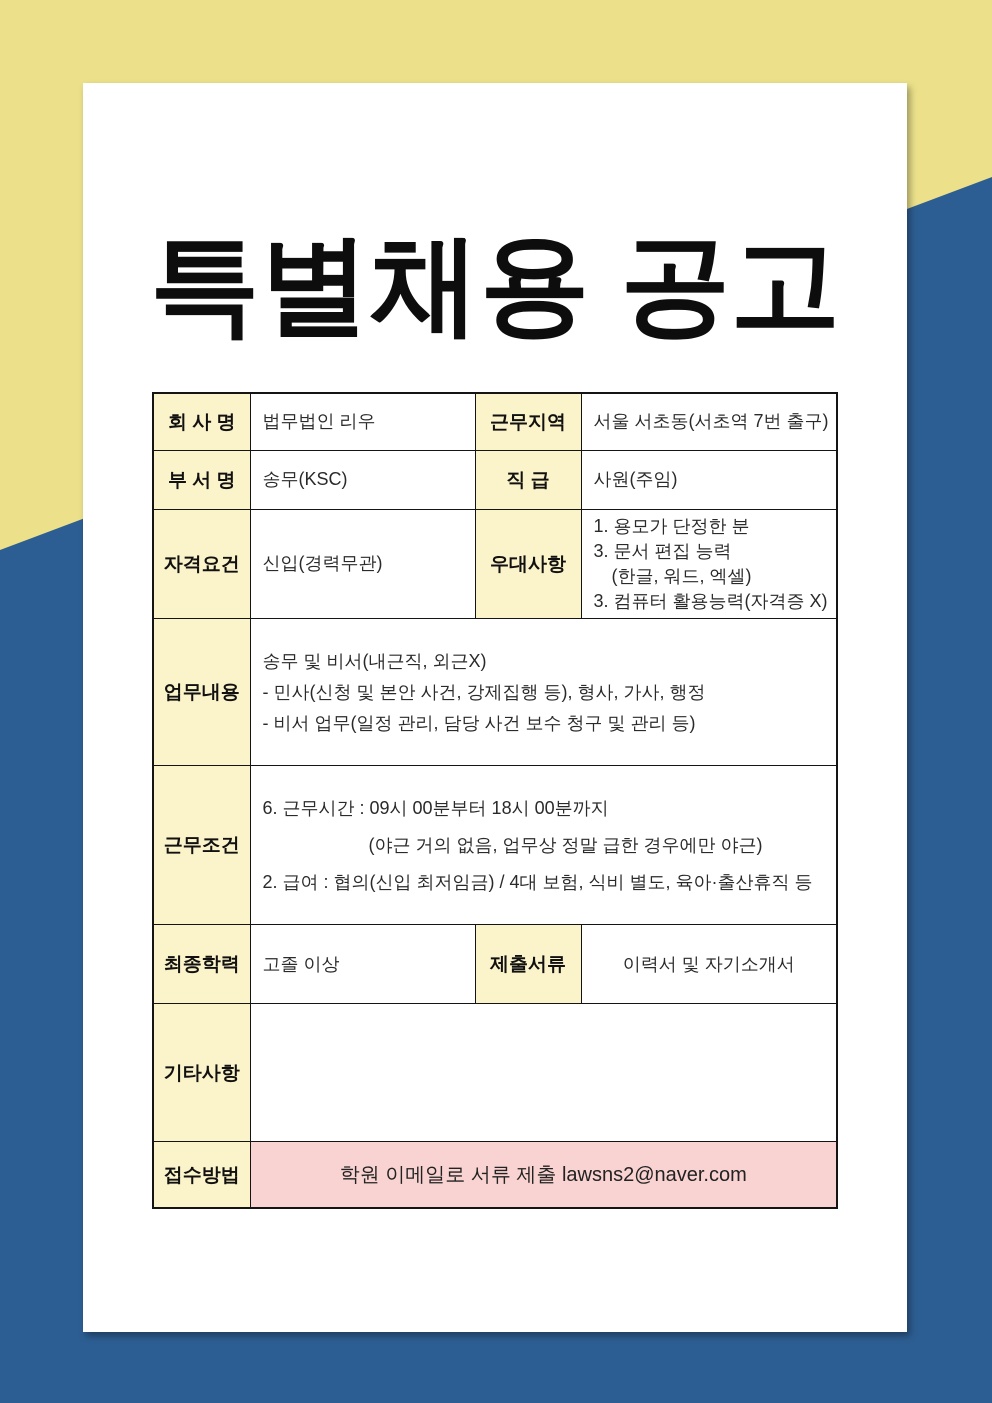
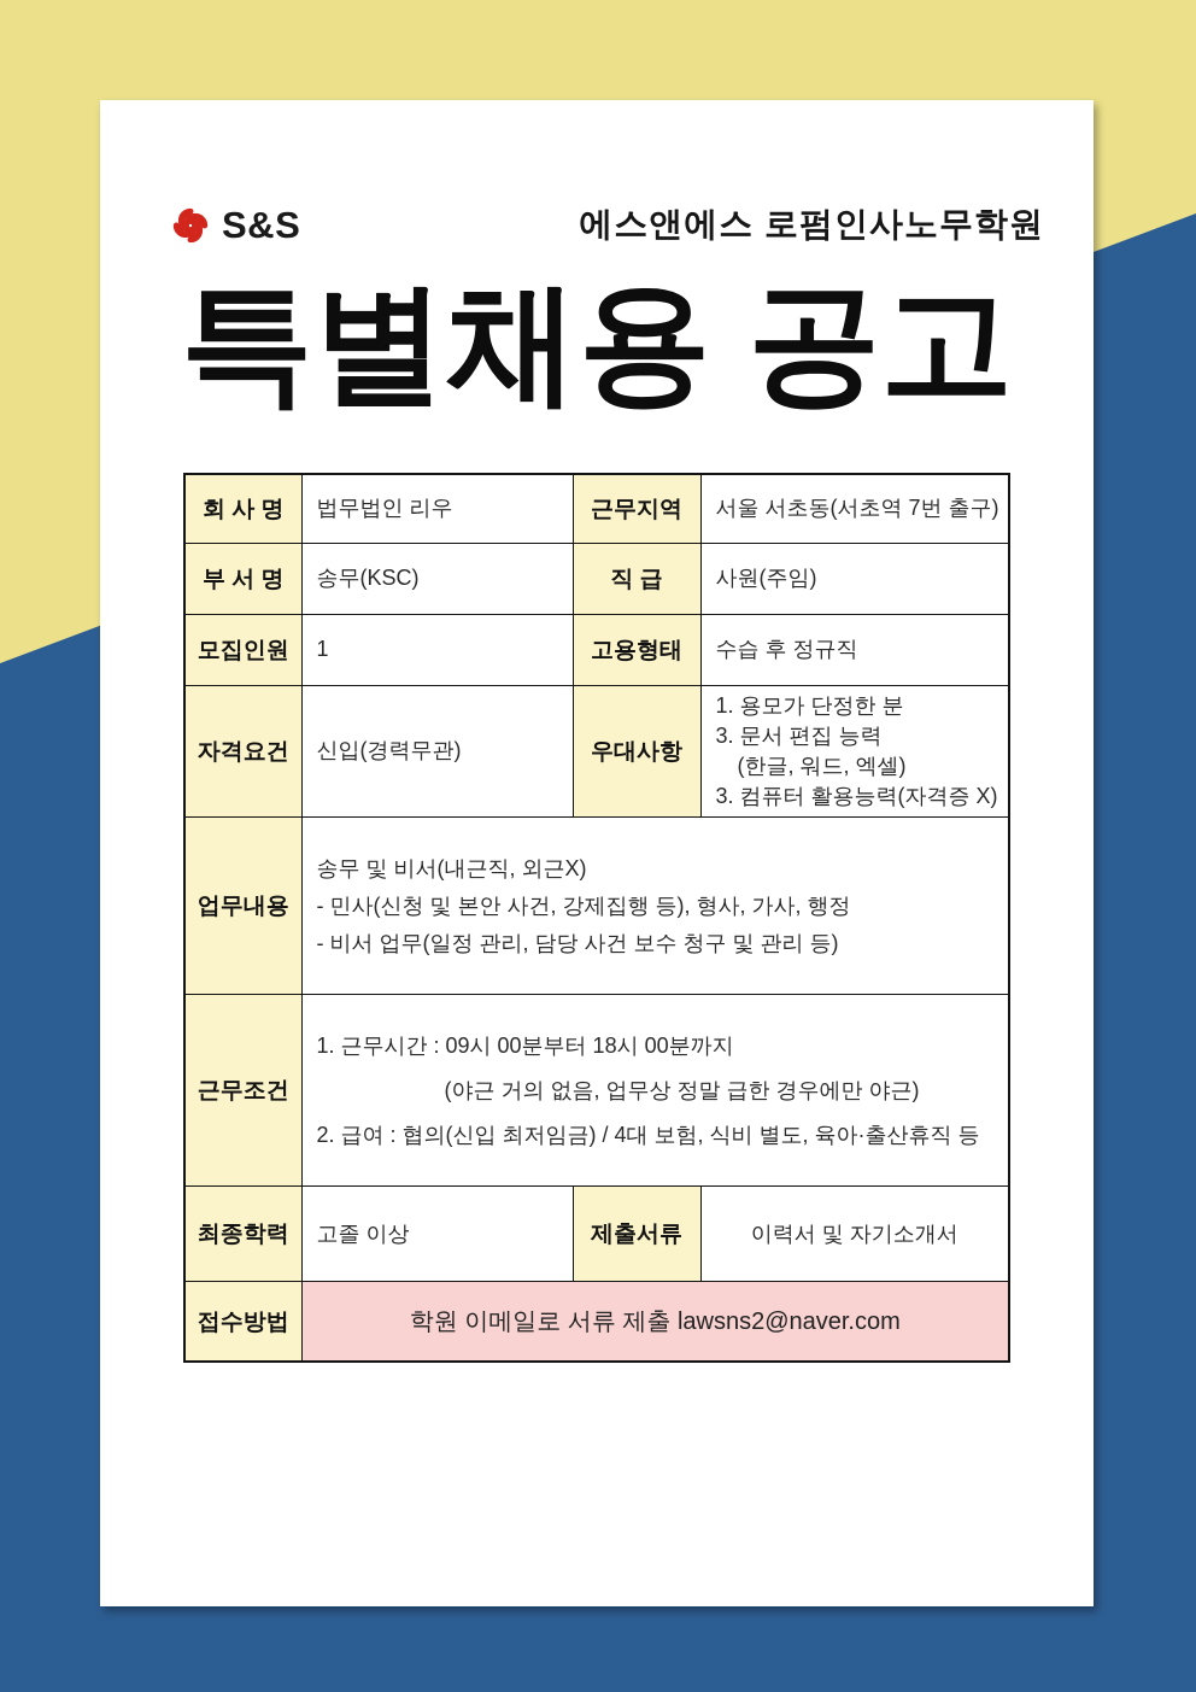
+ S&S
+ 에스앤에스 로펌인사노무학원
  특별채용 공고
  회 사 명	법무법인 리우	근무지역	서울 서초동(서초역 7번 출구)
  부 서 명	송무(KSC)	직 급	사원(주임)
+ 모집인원	1	고용형태	수습 후 정규직
  자격요건	신입(경력무관)	우대사항	1. 용모가 단정한 분 3. 문서 편집 능력 (한글, 워드, 엑셀) 3. 컴퓨터 활용능력(자격증 X)
  업무내용	송무 및 비서(내근직, 외근X) - 민사(신청 및 본안 사건, 강제집행 등), 형사, 가사, 행정 - 비서 업무(일정 관리, 담당 사건 보수 청구 및 관리 등)
- 근무조건	6. 근무시간 : 09시 00분부터 18시 00분까지 (야근 거의 없음, 업무상 정말 급한 경우에만 야근) 2. 급여 : 협의(신입 최저임금) / 4대 보험, 식비 별도, 육아·출산휴직 등
+ 근무조건	1. 근무시간 : 09시 00분부터 18시 00분까지 (야근 거의 없음, 업무상 정말 급한 경우에만 야근) 2. 급여 : 협의(신입 최저임금) / 4대 보험, 식비 별도, 육아·출산휴직 등
  최종학력	고졸 이상	제출서류	이력서 및 자기소개서
- 기타사항
  접수방법	학원 이메일로 서류 제출 lawsns2@naver.com
